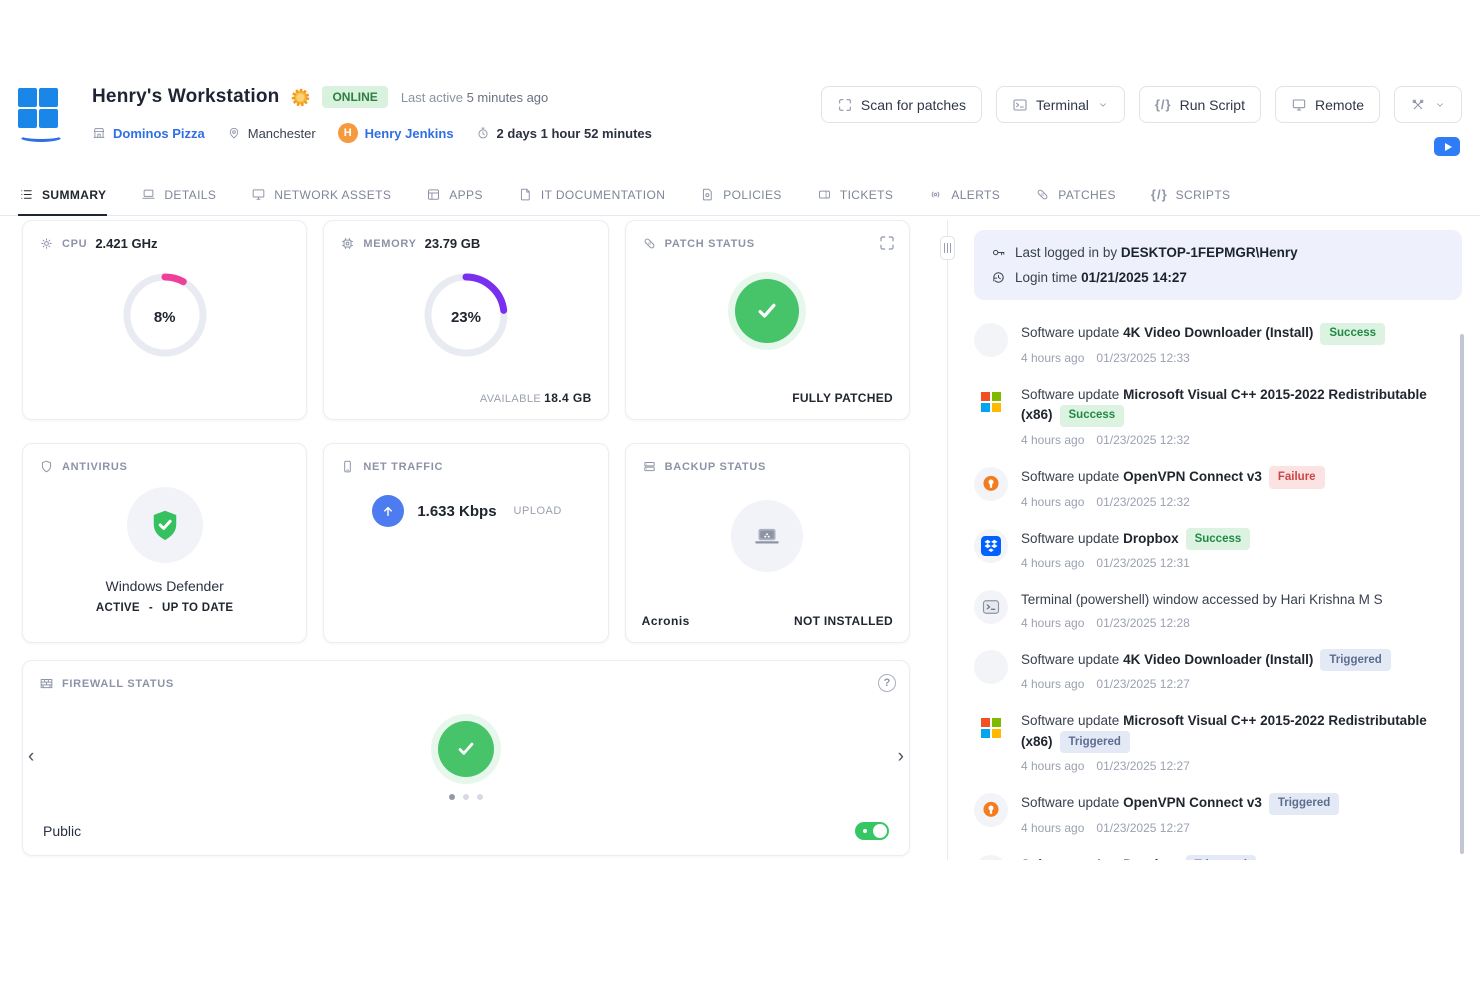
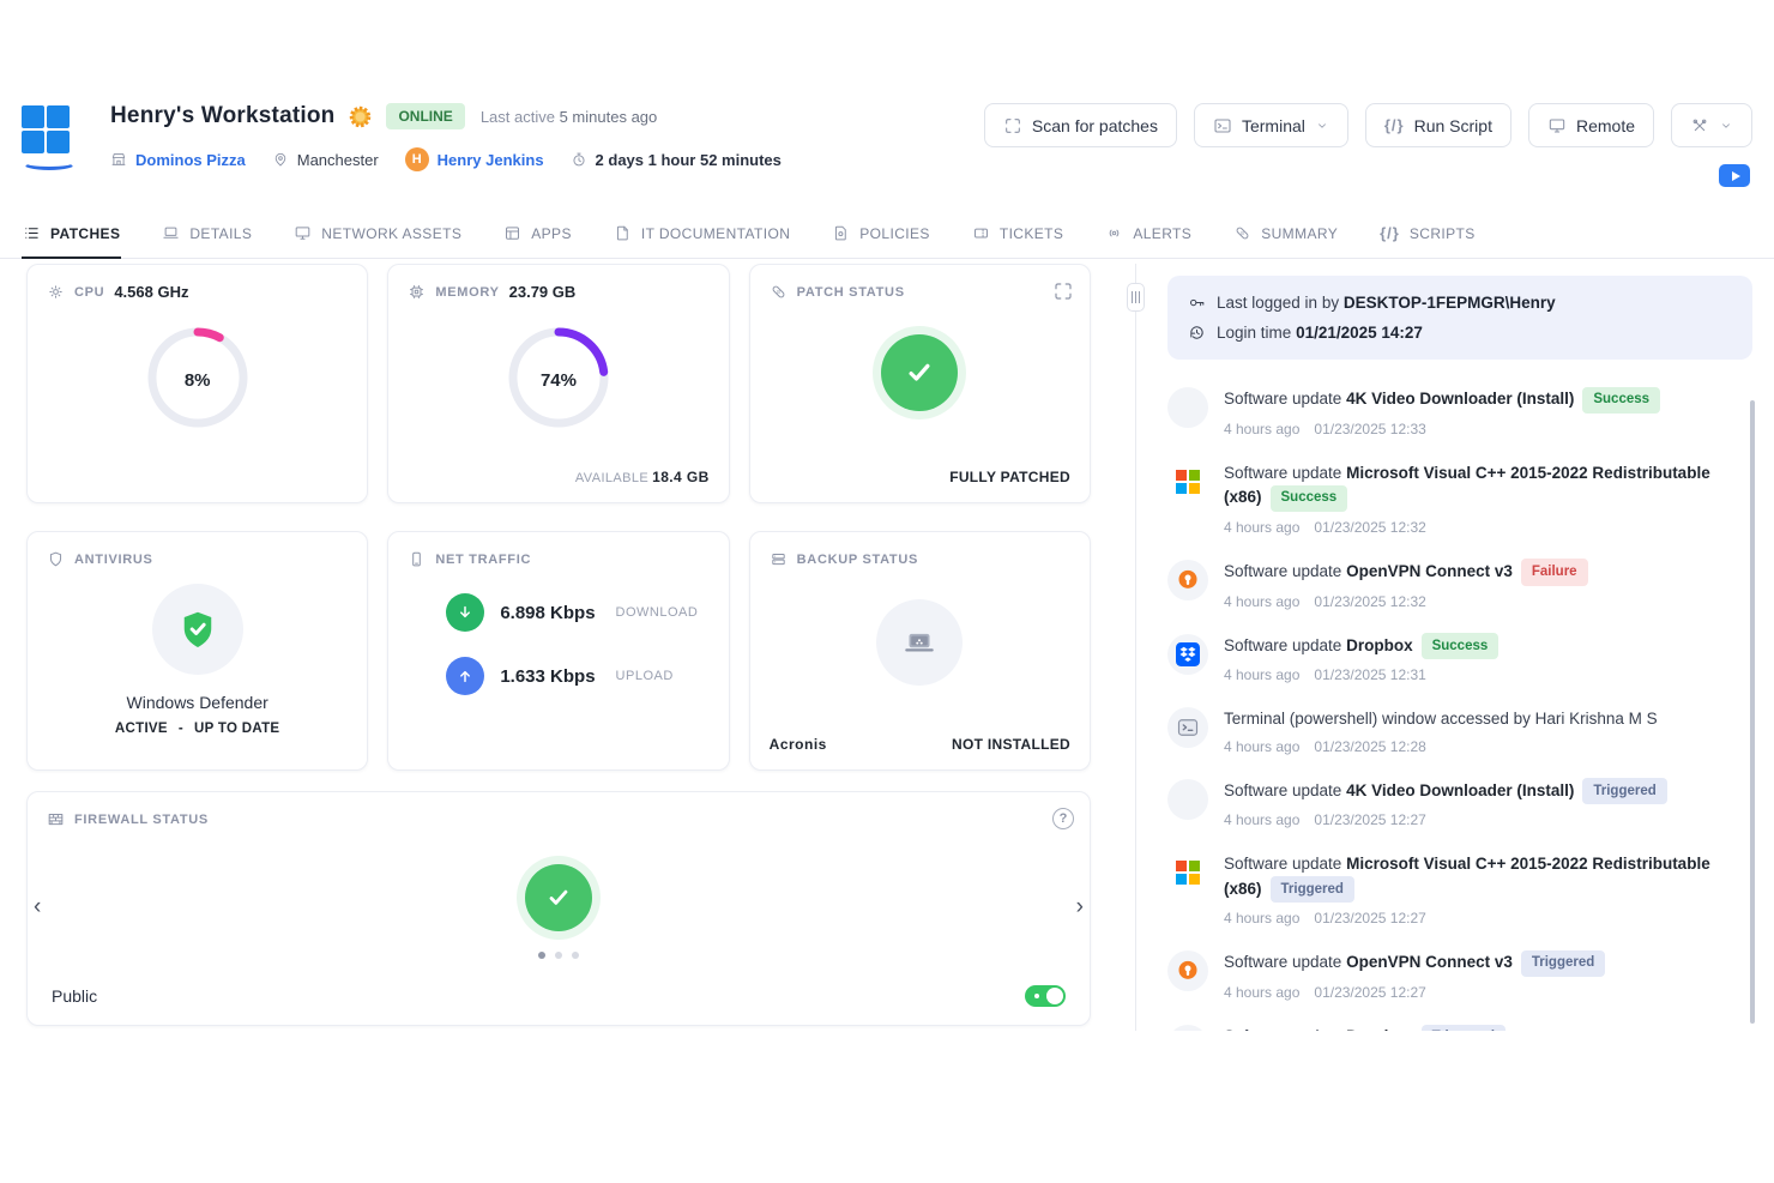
  Henry's Workstation
  ONLINE
  Last active 5 minutes ago
  Dominos Pizza
  Manchester
  H
  Henry Jenkins
  2 days 1 hour 52 minutes
  Scan for patches
  Terminal
  {/}
  Run Script
  Remote
- SUMMARY
+ PATCHES
  DETAILS
  NETWORK ASSETS
  APPS
  IT DOCUMENTATION
  POLICIES
  TICKETS
  ALERTS
- PATCHES
+ SUMMARY
  {/}
  SCRIPTS
  CPU
- 2.421 GHz
+ 4.568 GHz
  8%
  MEMORY
  23.79 GB
- 23%
+ 74%
  AVAILABLE 18.4 GB
  PATCH STATUS
  FULLY PATCHED
  ANTIVIRUS
  Windows Defender
  ACTIVE
  -
  UP TO DATE
  NET TRAFFIC
+ 6.898 Kbps
+ DOWNLOAD
  1.633 Kbps
  UPLOAD
  BACKUP STATUS
  Acronis
  NOT INSTALLED
  FIREWALL STATUS
  ?
  Public
  ‹
  ›
  Last logged in by DESKTOP-1FEPMGR\Henry
  Login time 01/21/2025 14:27
  Software update 4K Video Downloader (Install) Success
  4 hours ago
  01/23/2025 12:33
  Software update Microsoft Visual C++ 2015-2022 Redistributable (x86) Success
  4 hours ago
  01/23/2025 12:32
  Software update OpenVPN Connect v3 Failure
  4 hours ago
  01/23/2025 12:32
  Software update Dropbox Success
  4 hours ago
  01/23/2025 12:31
  Terminal (powershell) window accessed by Hari Krishna M S
  4 hours ago
  01/23/2025 12:28
  Software update 4K Video Downloader (Install) Triggered
  4 hours ago
  01/23/2025 12:27
  Software update Microsoft Visual C++ 2015-2022 Redistributable (x86) Triggered
  4 hours ago
  01/23/2025 12:27
  Software update OpenVPN Connect v3 Triggered
  4 hours ago
  01/23/2025 12:27
